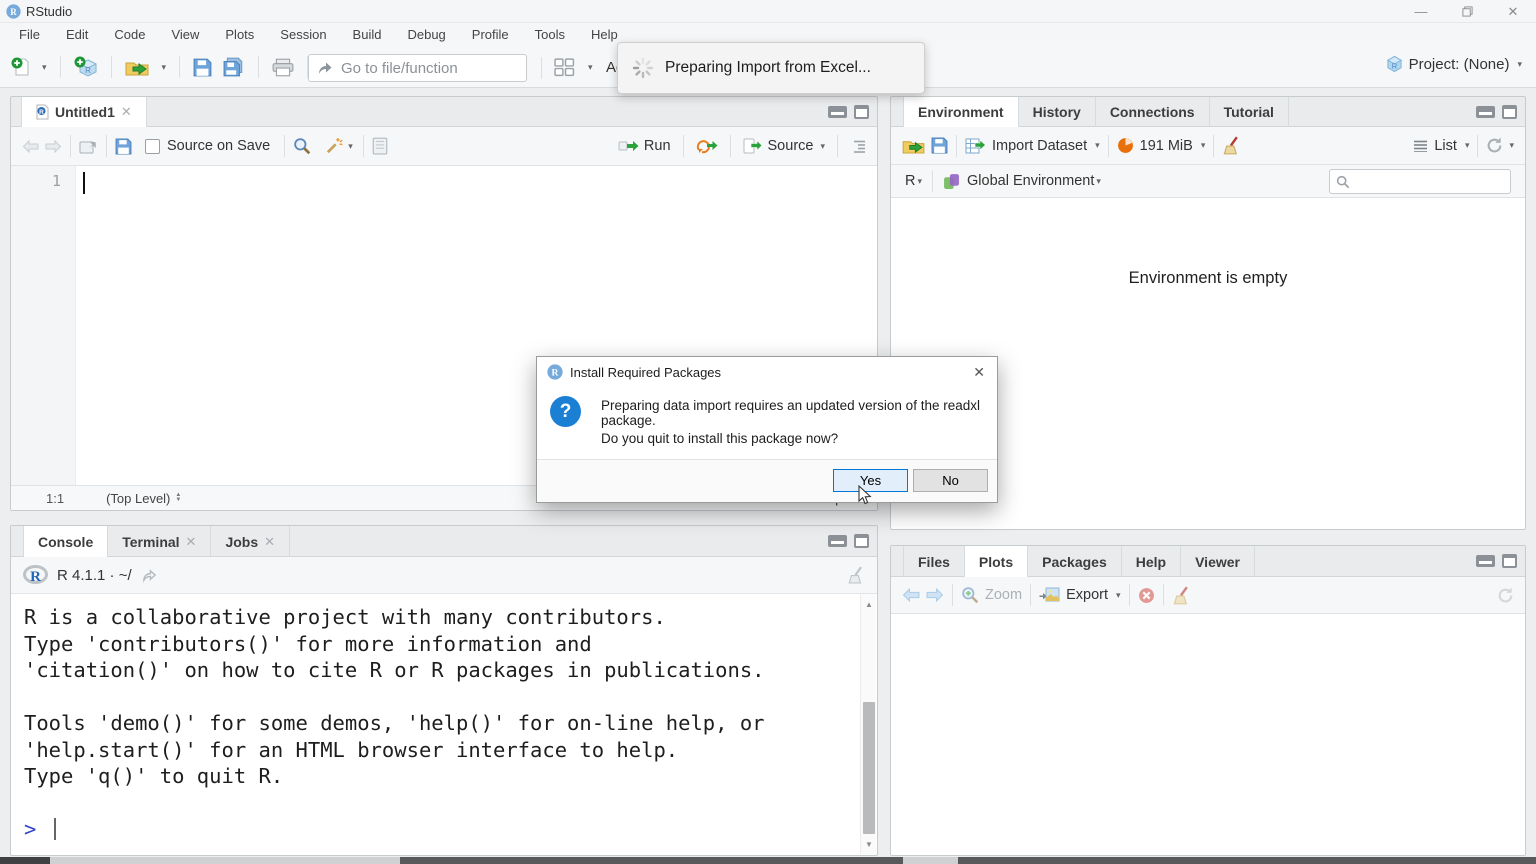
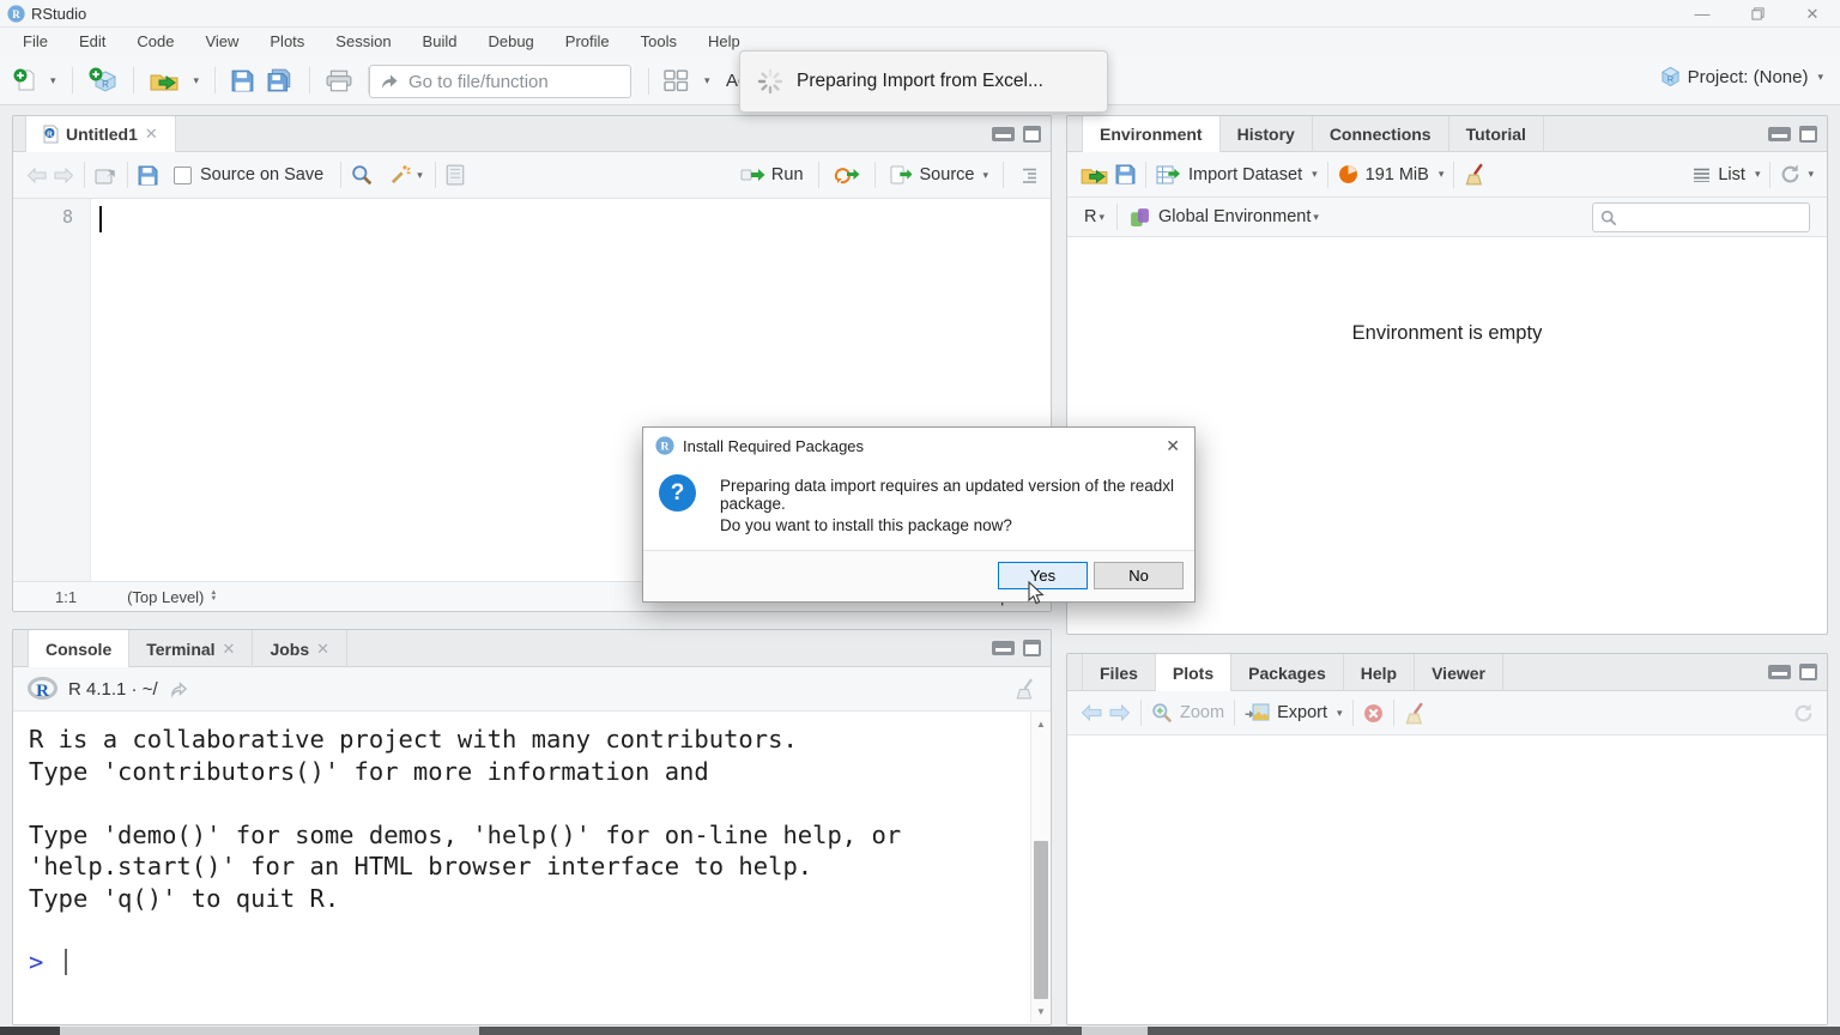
  R
  RStudio
  —
  ✕
  File
  Edit
  Code
  View
  Plots
  Session
  Build
  Debug
  Profile
  Tools
  Help
  ▾
  R
  ▾
  Go to file/function
  ▾
  R
  Project: (None)
  ▾
  Untitled1
  ✕
  Source on Save
  ▾
  Run
  Source
  ▾
- 1
+ 8
  1:1
  (Top Level)
  Console
  Terminal
  ✕
  Jobs
  ✕
  R
  R 4.1.1 · ~/
  R is a collaborative project with many contributors.
  Type 'contributors()' for more information and
- 'citation()' on how to cite R or R packages in publications.
- Tools 'demo()' for some demos, 'help()' for on-line help, or
+ Type 'demo()' for some demos, 'help()' for on-line help, or
  'help.start()' for an HTML browser interface to help.
  Type 'q()' to quit R.
  >
  ▲
  ▼
  Environment
  History
  Connections
  Tutorial
  Import Dataset
  ▾
  191 MiB
  ▾
  List
  ▾
  ▾
  R
  ▾
  Global Environment
  ▾
  Environment is empty
  Files
  Plots
  Packages
  Help
  Viewer
  Zoom
  Export
  ▾
  Preparing Import from Excel...
  R
  Install Required Packages
  ✕
  ?
  Preparing data import requires an updated version of the readxl package.
- Do you quit to install this package now?
+ Do you want to install this package now?
  Yes
  No
